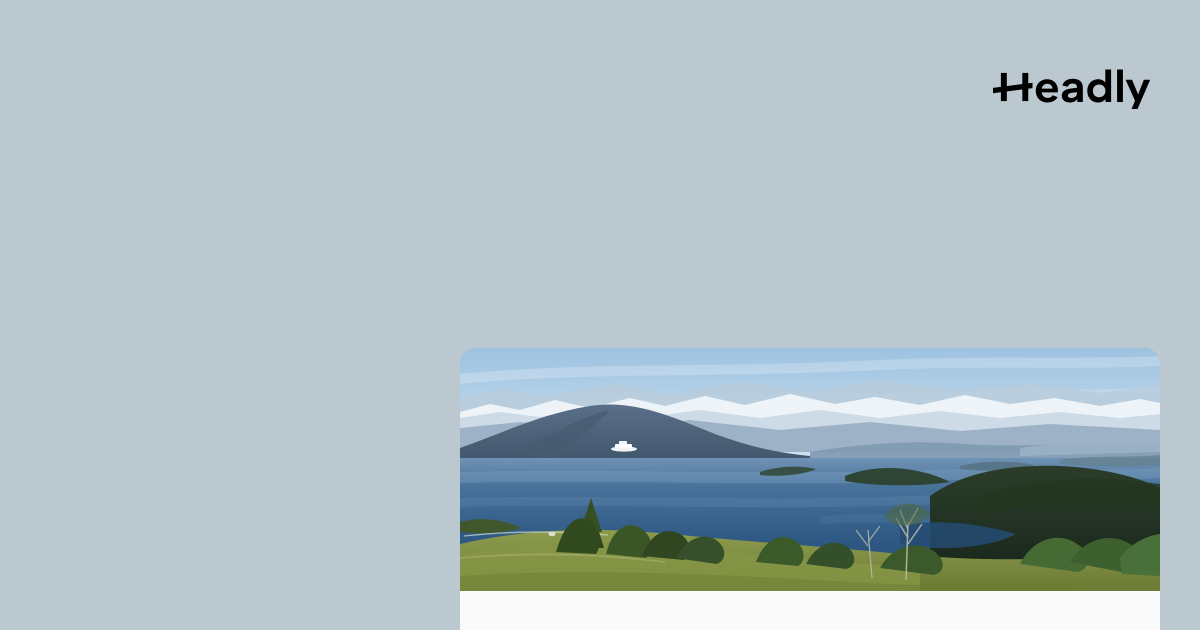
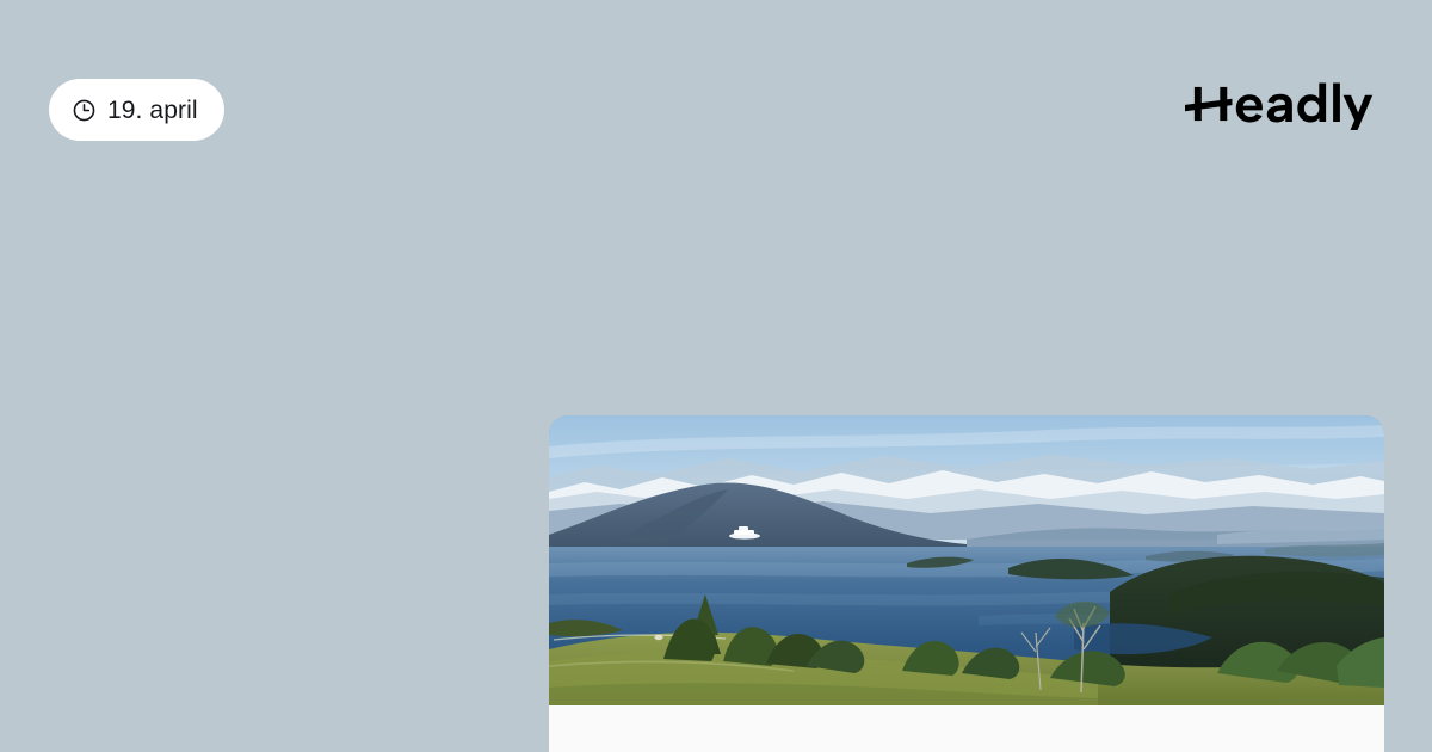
+ 19. april
